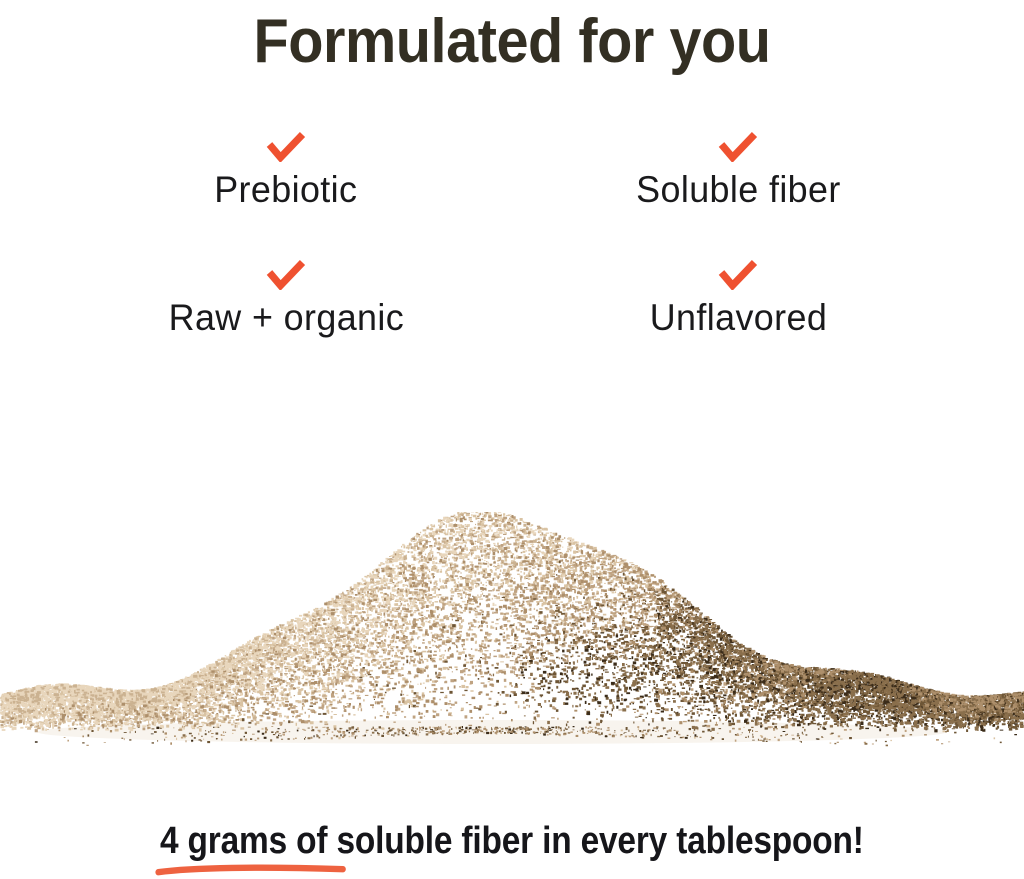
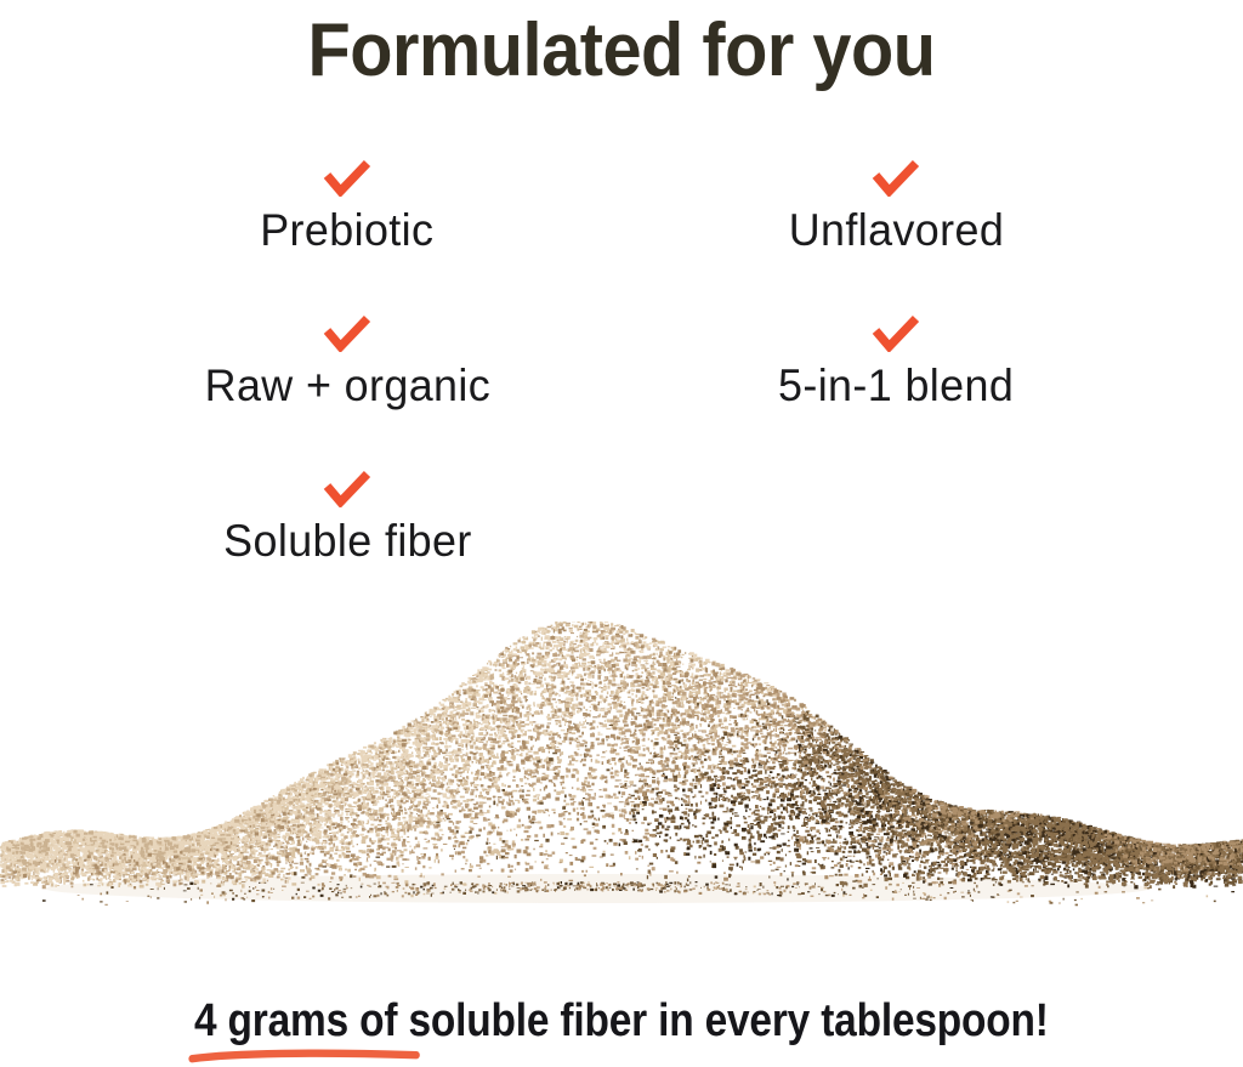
  Formulated for you
  Prebiotic
- Soluble fiber
+ Unflavored
  Raw + organic
+ 5-in-1 blend
- Unflavored
+ Soluble fiber
  4 grams of soluble fiber in every tablespoon!
